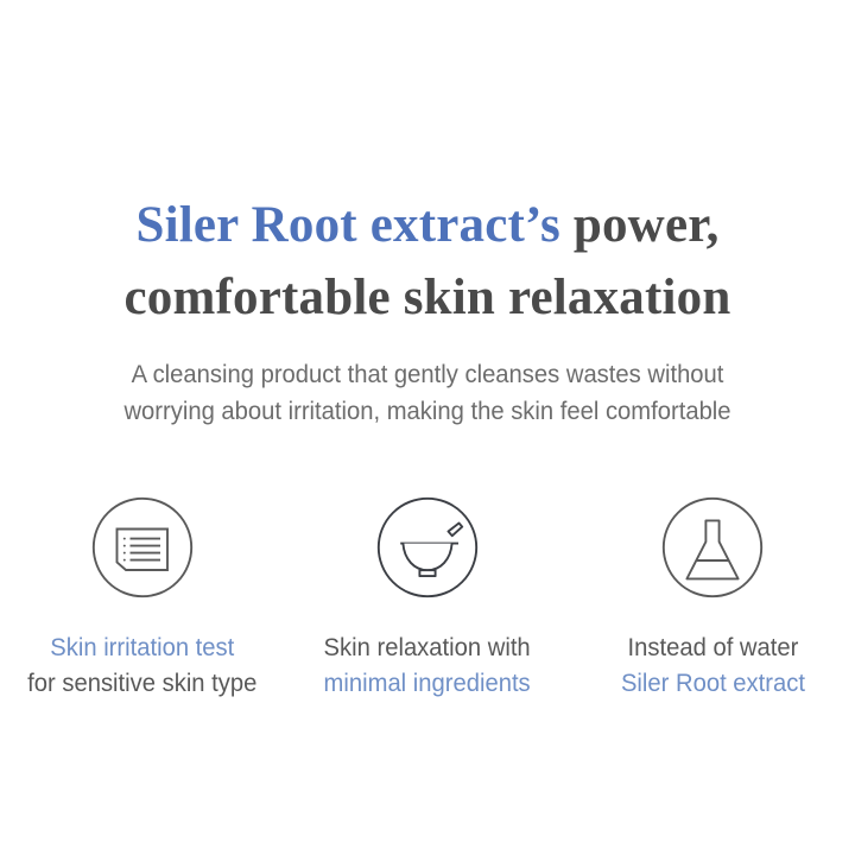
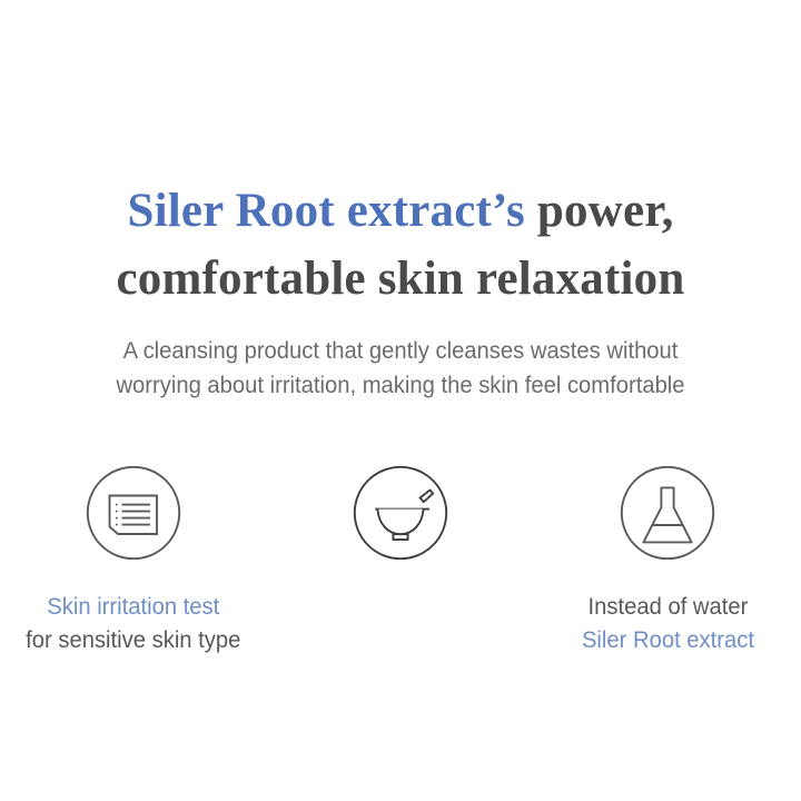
  Siler Root extract’s power,
  comfortable skin relaxation
  A cleansing product that gently cleanses wastes without
  worrying about irritation, making the skin feel comfortable
  Skin irritation test
  for sensitive skin type
- Skin relaxation with
- minimal ingredients
  Instead of water
  Siler Root extract
